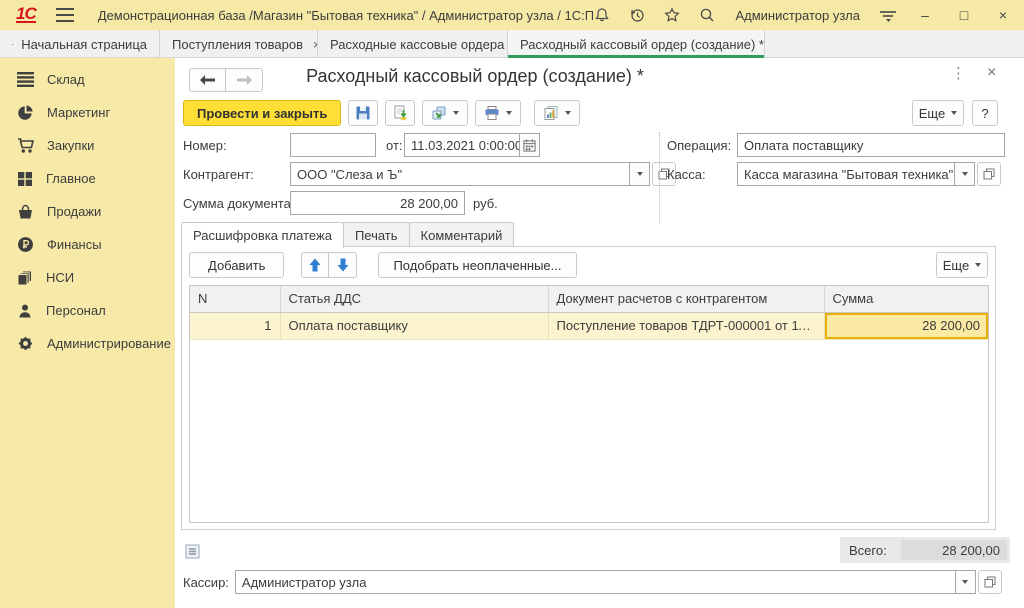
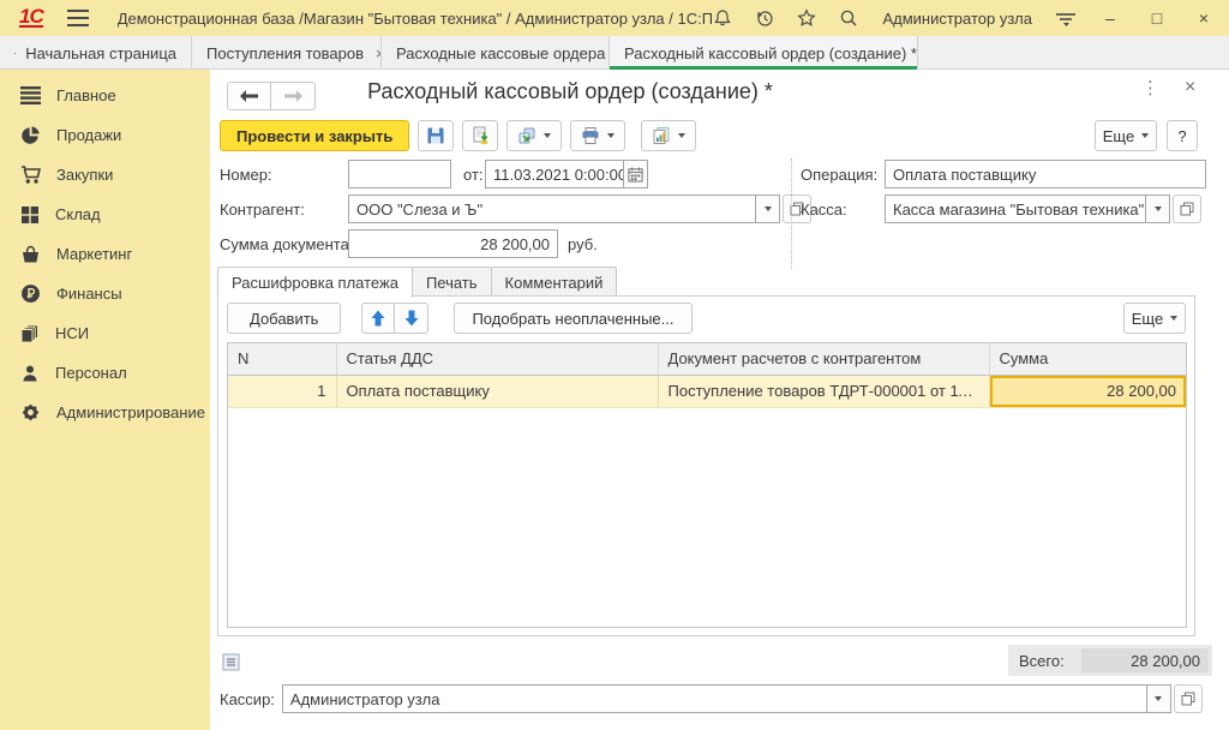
  1С
  Демонстрационная база /Магазин "Бытовая техника" / Администратор узла / 1С:П
  Администратор узла
  –
  □
  ×
  Начальная страница
  Поступления товаров
  ×
  Расходные кассовые ордера
  Расходный кассовый ордер (создание) *
- Склад
+ Главное
- Маркетинг
+ Продажи
  Закупки
- Главное
+ Склад
- Продажи
+ Маркетинг
  Финансы
  НСИ
  Персонал
  Администрирование
  Расходный кассовый ордер (создание) *
  ⋮
  ×
  Провести и закрыть
  Еще
  ?
  Номер:
  от:
  11.03.2021 0:00:00
  Операция:
  Оплата поставщику
  Контрагент:
  ООО "Слеза и Ъ"
  Касса:
  Касса магазина "Бытовая техника"
  Сумма документа
  28 200,00
  руб.
  Расшифровка платежа
  Печать
  Комментарий
  Добавить
  Подобрать неоплаченные...
  Еще
  N	Статья ДДС	Документ расчетов с контрагентом	Сумма
  1	Оплата поставщику	Поступление товаров ТДРТ-000001 от 11.03	28 200,00
  Всего:
  28 200,00
  Кассир:
  Администратор узла
